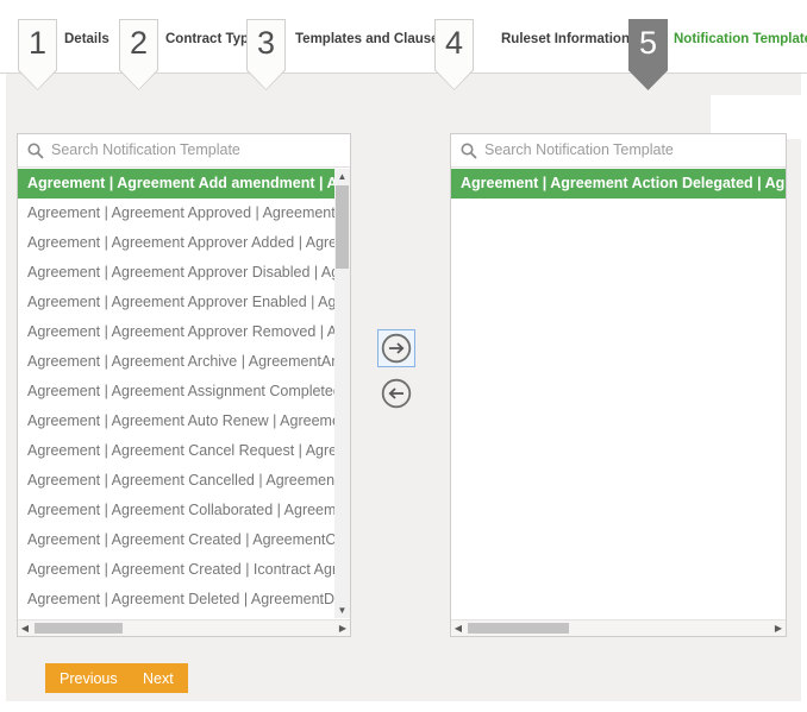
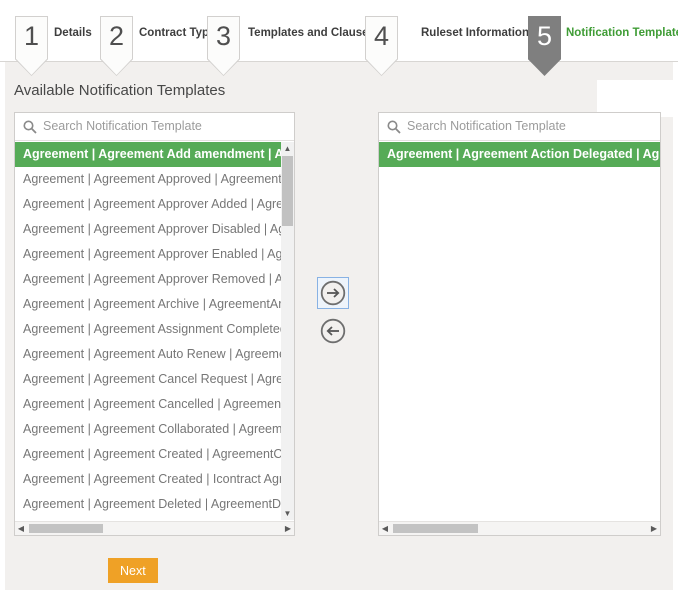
  1
  Details
  2
  Contract Typ
  3
  Templates and Claus
  4
  Ruleset Information
  5
  Notification Templat
+ Available Notification Templates
  Search Notification Template
  Agreement | Agreement Add amendment | A
  Agreement | Agreement Approved | Agreement
  Agreement | Agreement Approver Added | Agre
  Agreement | Agreement Approver Disabled | A
  Agreement | Agreement Approver Enabled | Ag
  Agreement | Agreement Approver Removed | A
  Agreement | Agreement Archive | AgreementA
  Agreement | Agreement Assignment Complete
  Agreement | Agreement Auto Renew | Agreem
  Agreement | Agreement Cancel Request | Agre
  Agreement | Agreement Cancelled | Agreemen
  Agreement | Agreement Collaborated | Agreem
  Agreement | Agreement Created | AgreementC
  Agreement | Agreement Created | Icontract Ag
  Agreement | Agreement Deleted | AgreementD
  ▲
  ▼
  ◀
  ▶
  Search Notification Template
  Agreement | Agreement Action Delegated | Ag
  ◀
  ▶
- Previous
  Next
